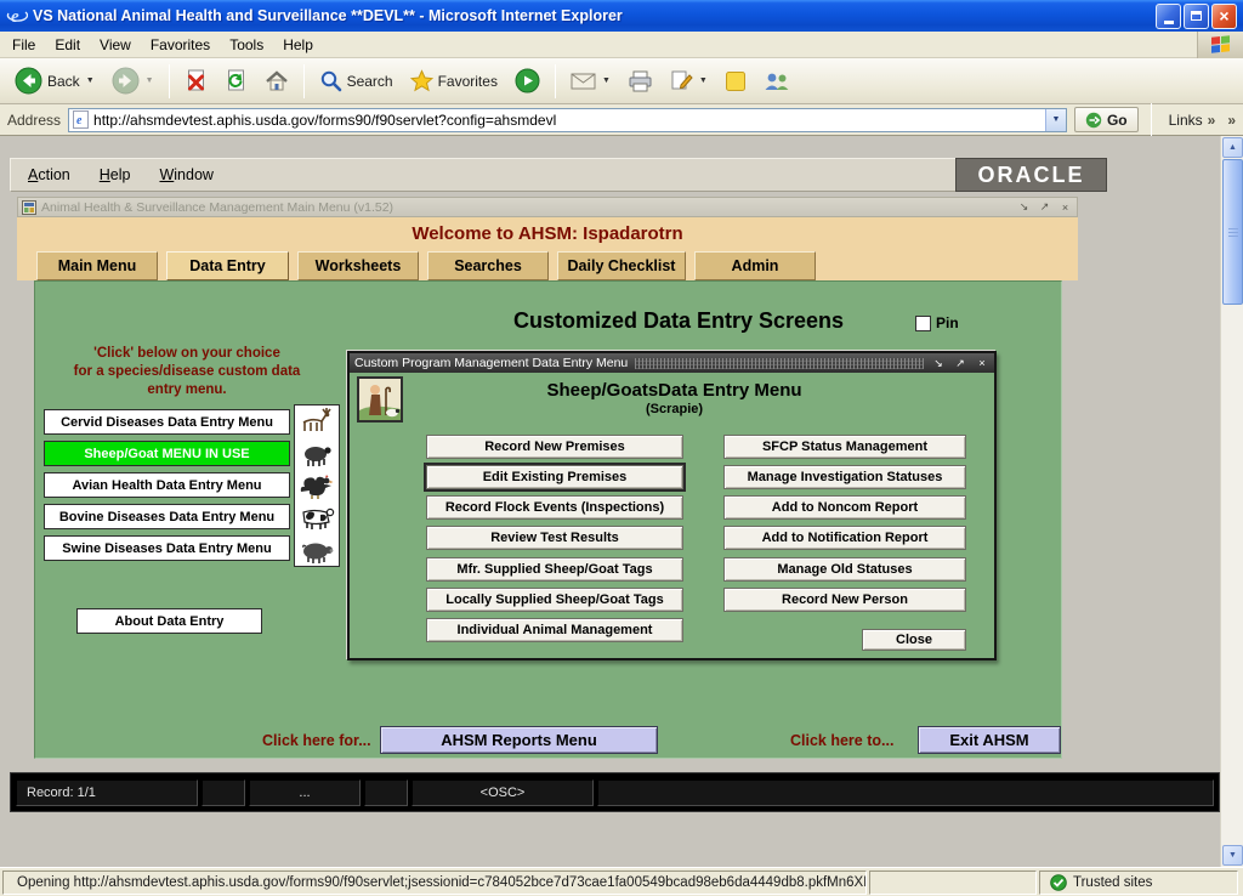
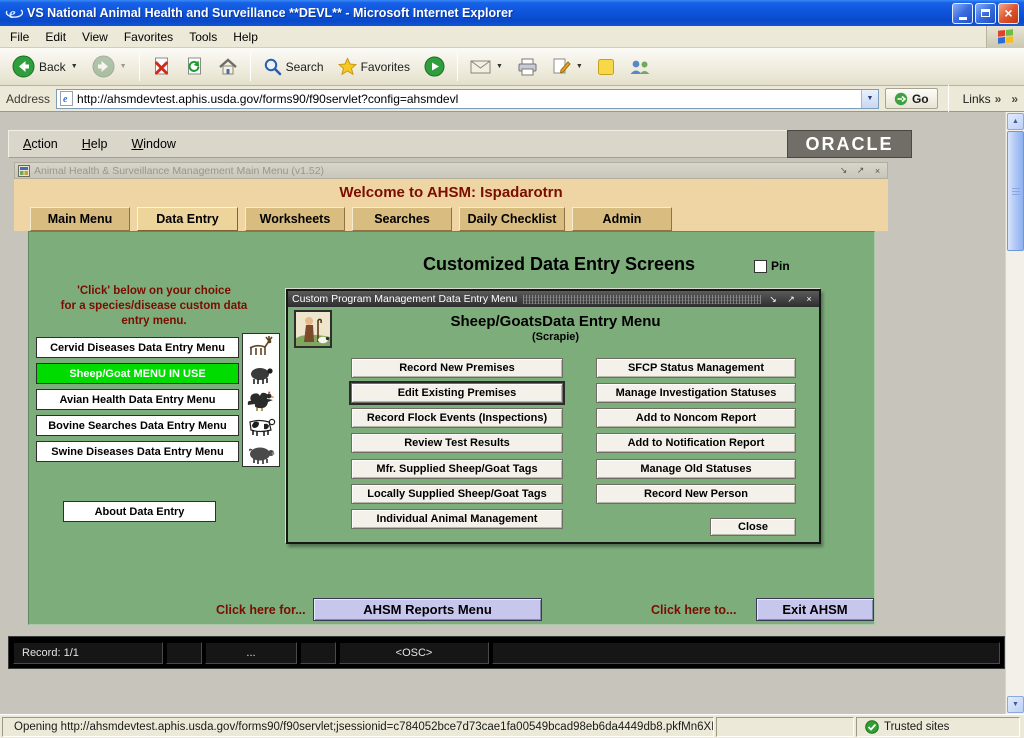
  e
  VS National Animal Health and Surveillance **DEVL** - Microsoft Internet Explorer
  ×
  File
  Edit
  View
  Favorites
  Tools
  Help
  Back
  Search
  Favorites
  Address
  e
  http://ahsmdevtest.aphis.usda.gov/forms90/f90servlet?config=ahsmdevl
  Go
  Links
  »
  »
  Action
  Help
  Window
  ORACLE
  Animal Health & Surveillance Management Main Menu (v1.52)
  ↘
  ↗
  ×
  Welcome to AHSM: Ispadarotrn
  Main Menu
  Data Entry
  Worksheets
  Searches
  Daily Checklist
  Admin
  Customized Data Entry Screens
  Pin
  'Click' below on your choice
  for a species/disease custom data
  entry menu.
  Cervid Diseases Data Entry Menu
  Sheep/Goat MENU IN USE
  Avian Health Data Entry Menu
- Bovine Diseases Data Entry Menu
+ Bovine Searches Data Entry Menu
  Swine Diseases Data Entry Menu
  About Data Entry
  Custom Program Management Data Entry Menu
  ↘
  ↗
  ×
  Sheep/GoatsData Entry Menu
  (Scrapie)
  Record New Premises
  Edit Existing Premises
  Record Flock Events (Inspections)
  Review Test Results
  Mfr. Supplied Sheep/Goat Tags
  Locally Supplied Sheep/Goat Tags
  Individual Animal Management
  SFCP Status Management
  Manage Investigation Statuses
  Add to Noncom Report
  Add to Notification Report
  Manage Old Statuses
  Record New Person
  Close
  Click here for...
  AHSM Reports Menu
  Click here to...
  Exit AHSM
  Record: 1/1
  ...
  <OSC>
  Opening http://ahsmdevtest.aphis.usda.gov/forms90/f90servlet;jsessionid=c784052bce7d73cae1fa00549bcad98eb6da4449db8.pkfMn6X
  Trusted sites
